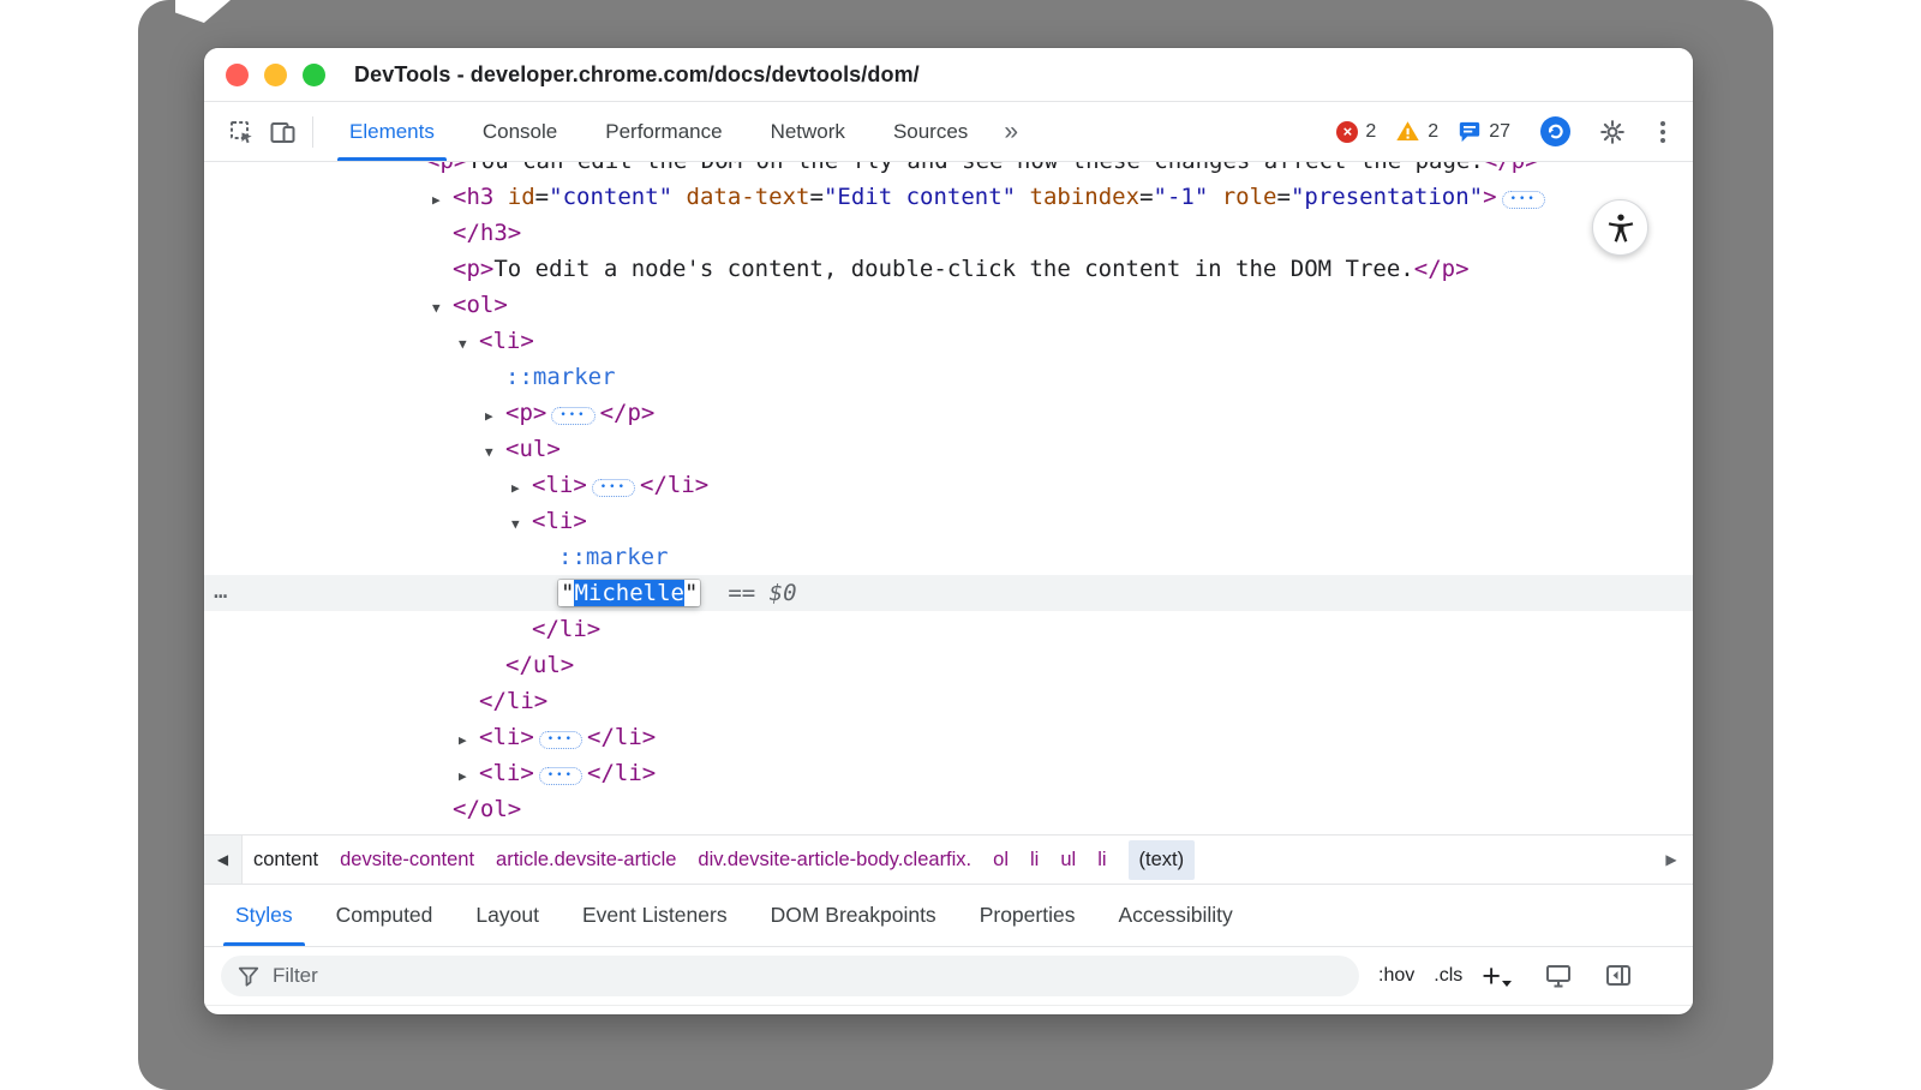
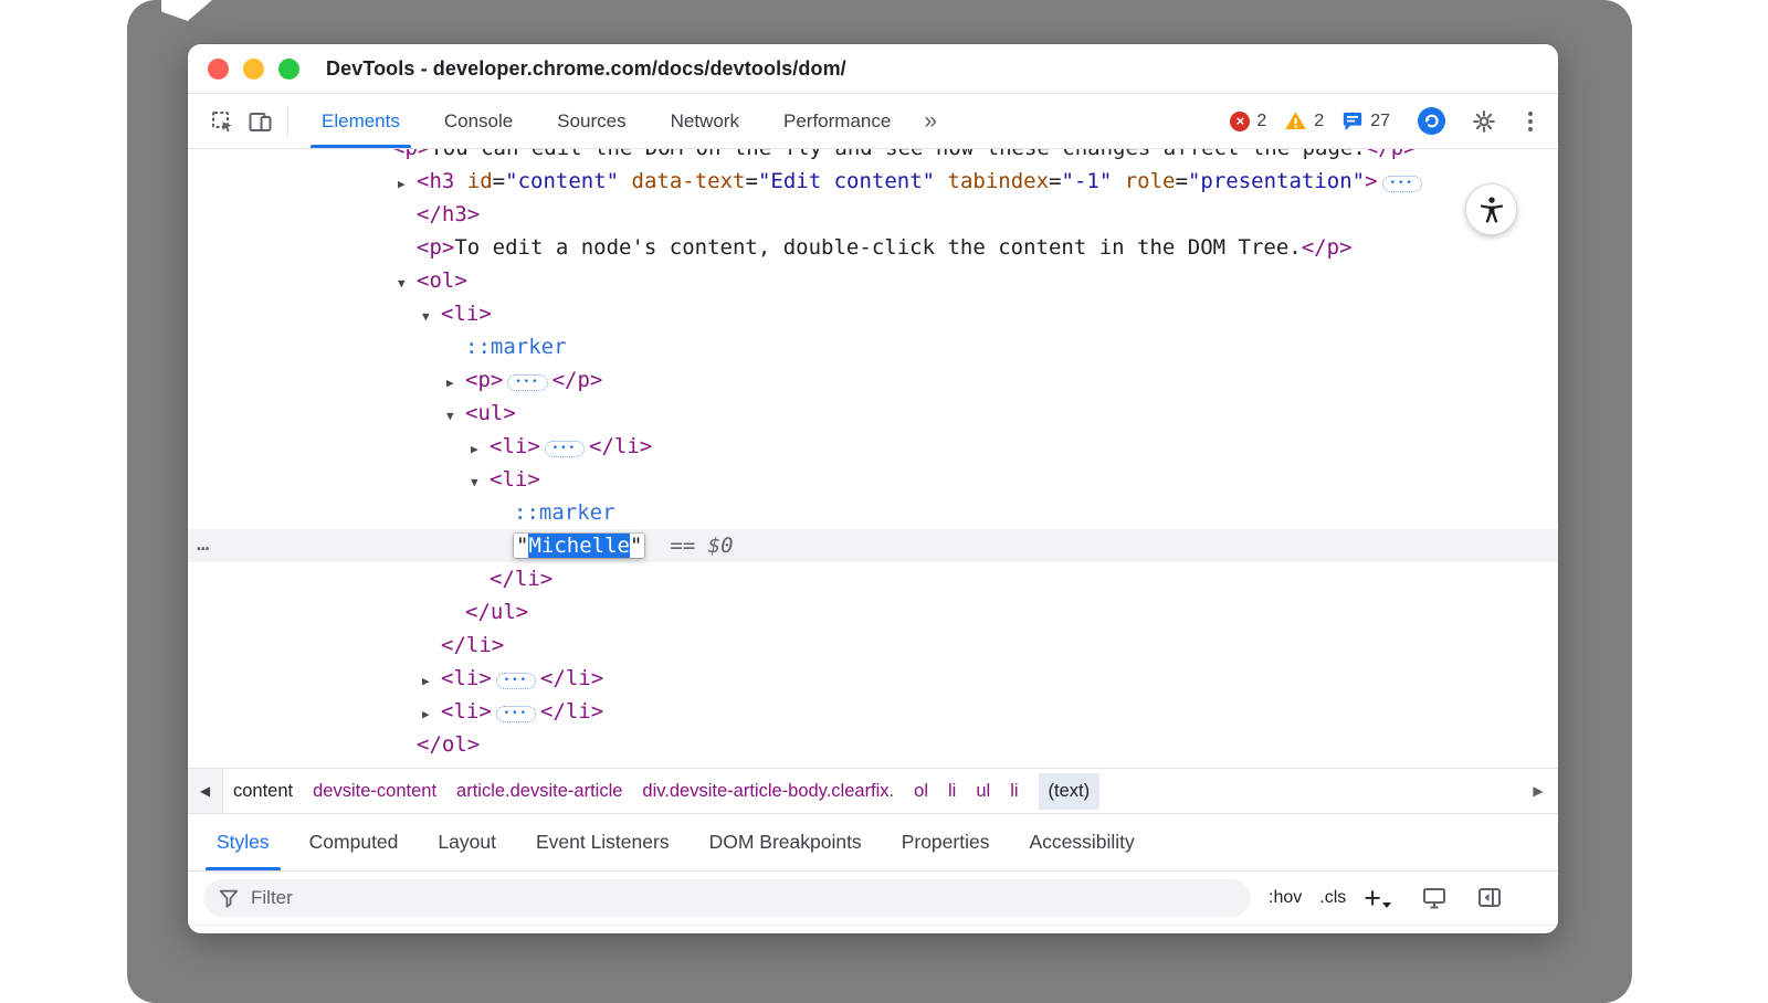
  DevTools - developer.chrome.com/docs/devtools/dom/
  Elements
  Console
- Performance
+ Sources
  Network
- Sources
+ Performance
  »
  ×
  2
  2
  27
  ▶ <h3 id="content" data-text="Edit content" tabindex="-1" role="presentation"> •••
  </h3>
  <p>To edit a node's content, double-click the content in the DOM Tree.</p>
  ▼ <ol>
  ▼ <li>
  ::marker
  ▶ <p> ••• </p>
  ▼ <ul>
  ▶ <li> ••• </li>
  ▼ <li>
  ::marker
  …
  "Michelle" == $0
  </li>
  </ul>
  </li>
  ▶ <li> ••• </li>
  ▶ <li> ••• </li>
  </ol>
  ◀
  content
  devsite-content
  article.devsite-article
  div.devsite-article-body.clearfix.
  ol
  li
  ul
  li
  (text)
  ▶
  Styles
  Computed
  Layout
  Event Listeners
  DOM Breakpoints
  Properties
  Accessibility
  Filter
  :hov
  .cls
  +
